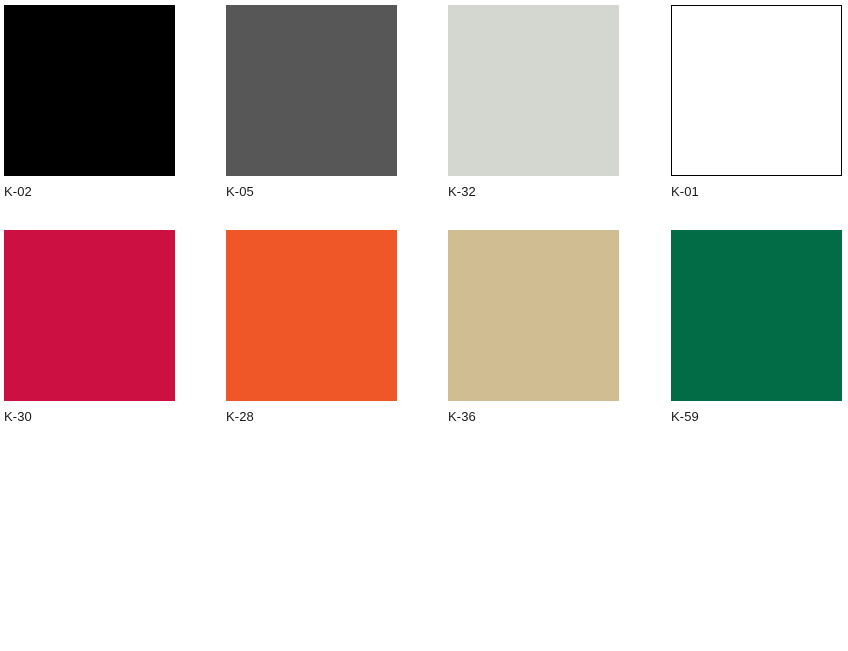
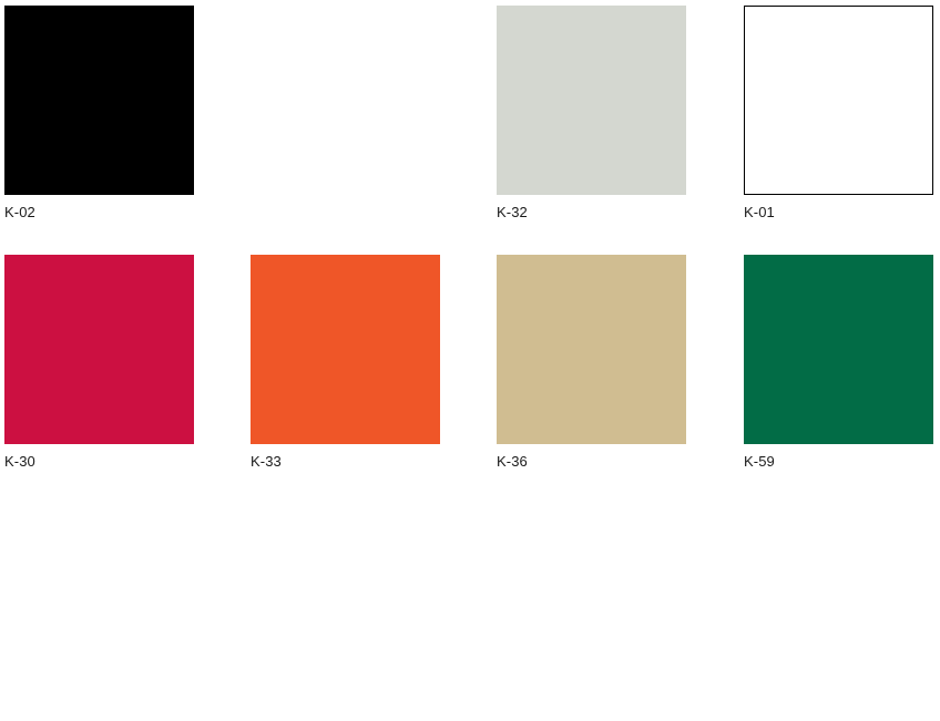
  K-02
- K-05
  K-32
  K-01
  K-30
- K-28
+ K-33
  K-36
  K-59
